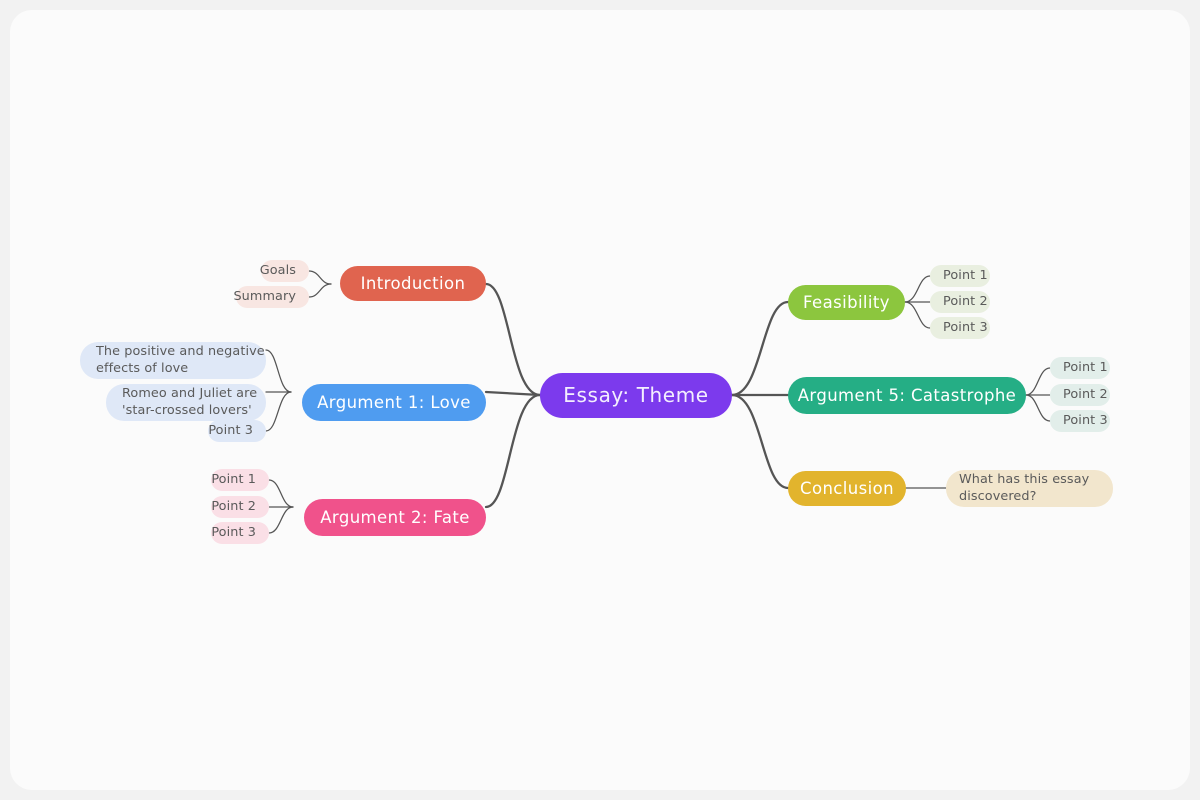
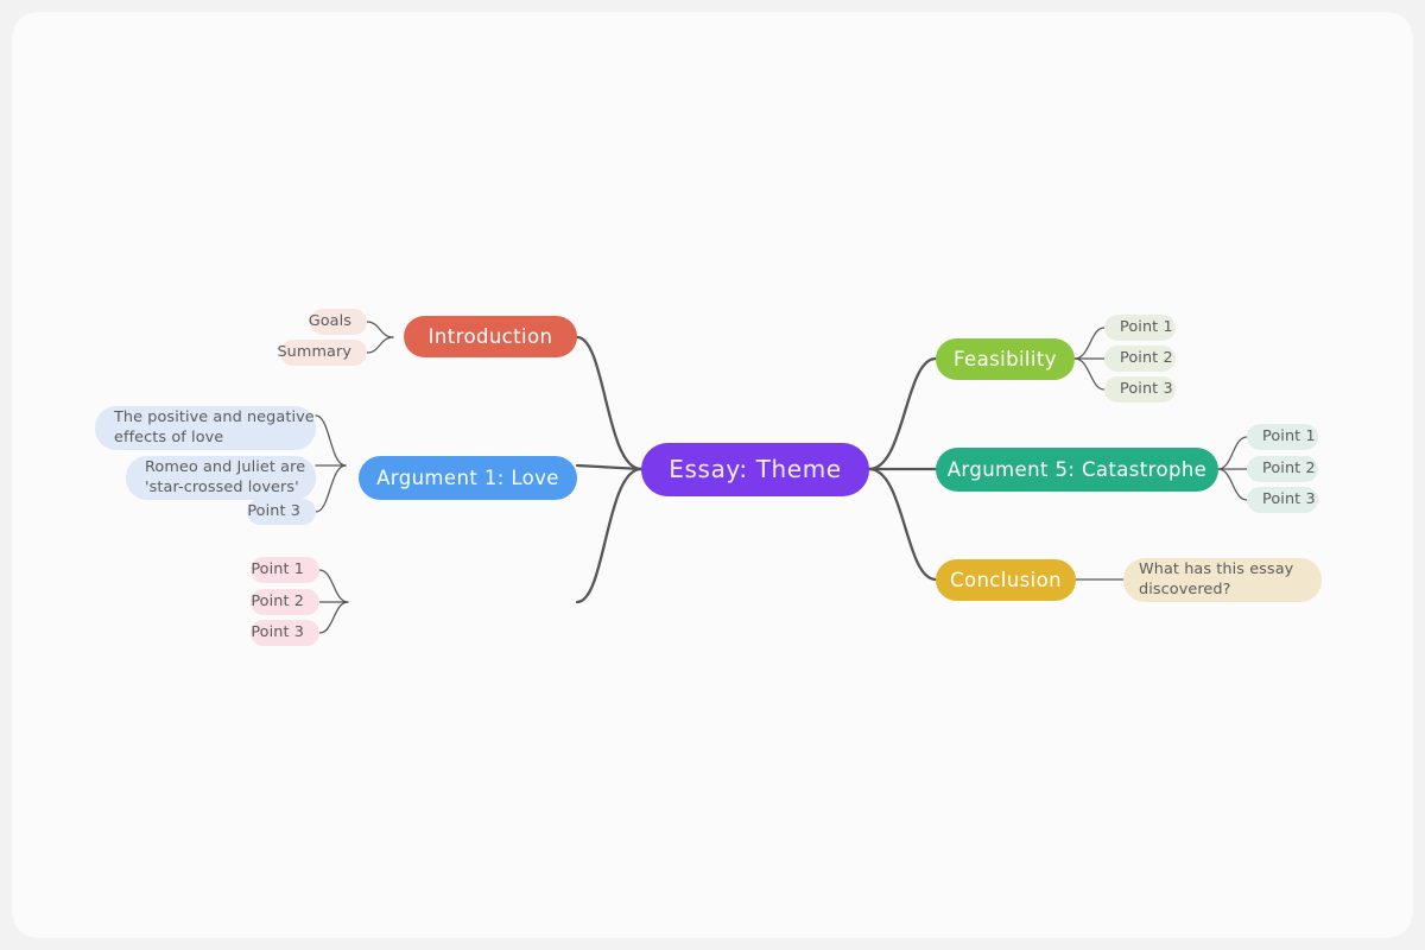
  Essay: Theme
  Introduction
  Goals
  Summary
  Argument 1: Love
  The positive and negative
  effects of love
  Romeo and Juliet are
  'star-crossed lovers'
  Point 3
- Argument 2: Fate
  Point 1
  Point 2
  Point 3
  Feasibility
  Point 1
  Point 2
  Point 3
  Argument 5: Catastrophe
  Point 1
  Point 2
  Point 3
  Conclusion
  What has this essay
  discovered?
